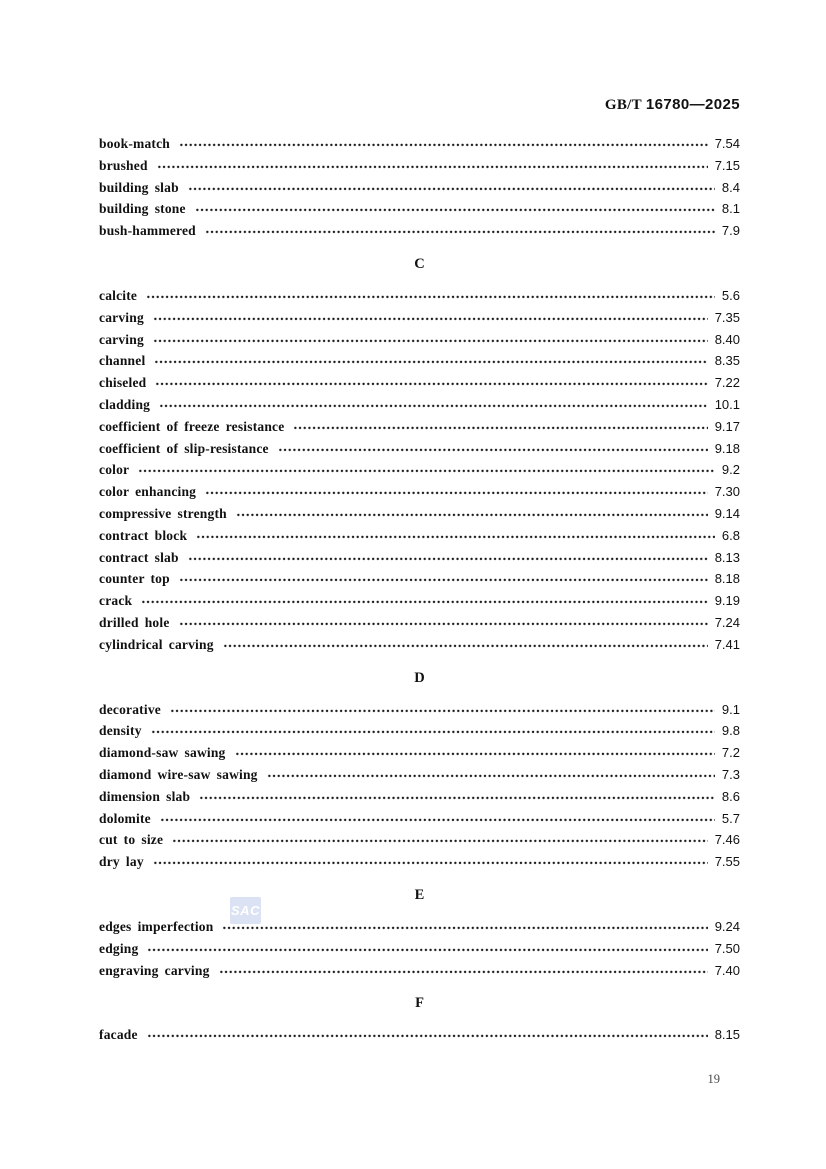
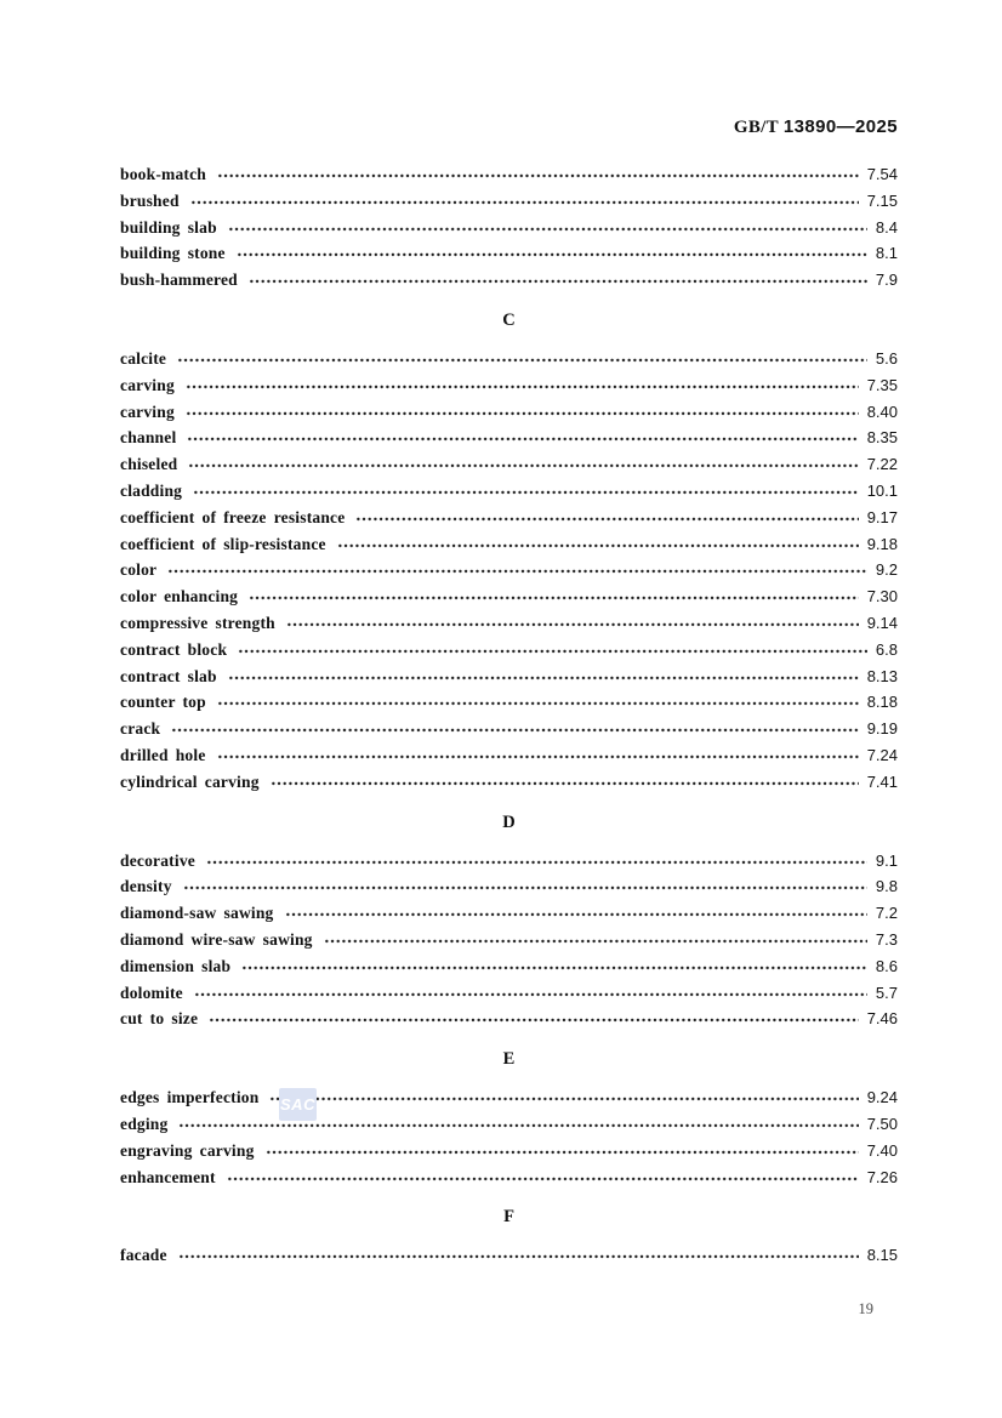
- GB/T 16780—2025
+ GB/T 13890—2025
  book-match
  7.54
  brushed
  7.15
  building slab
  8.4
  building stone
  8.1
  bush-hammered
  7.9
  C
  calcite
  5.6
  carving
  7.35
  carving
  8.40
  channel
  8.35
  chiseled
  7.22
  cladding
  10.1
  coefficient of freeze resistance
  9.17
  coefficient of slip-resistance
  9.18
  color
  9.2
  color enhancing
  7.30
  compressive strength
  9.14
  contract block
  6.8
  contract slab
  8.13
  counter top
  8.18
  crack
  9.19
  drilled hole
  7.24
  cylindrical carving
  7.41
  D
  decorative
  9.1
  density
  9.8
  diamond-saw sawing
  7.2
  diamond wire-saw sawing
  7.3
  dimension slab
  8.6
  dolomite
  5.7
  cut to size
  7.46
- dry lay
- 7.55
  E
  edges imperfection
  9.24
  edging
  7.50
  engraving carving
  7.40
+ enhancement
+ 7.26
  F
  facade
  8.15
  SAC
  19
